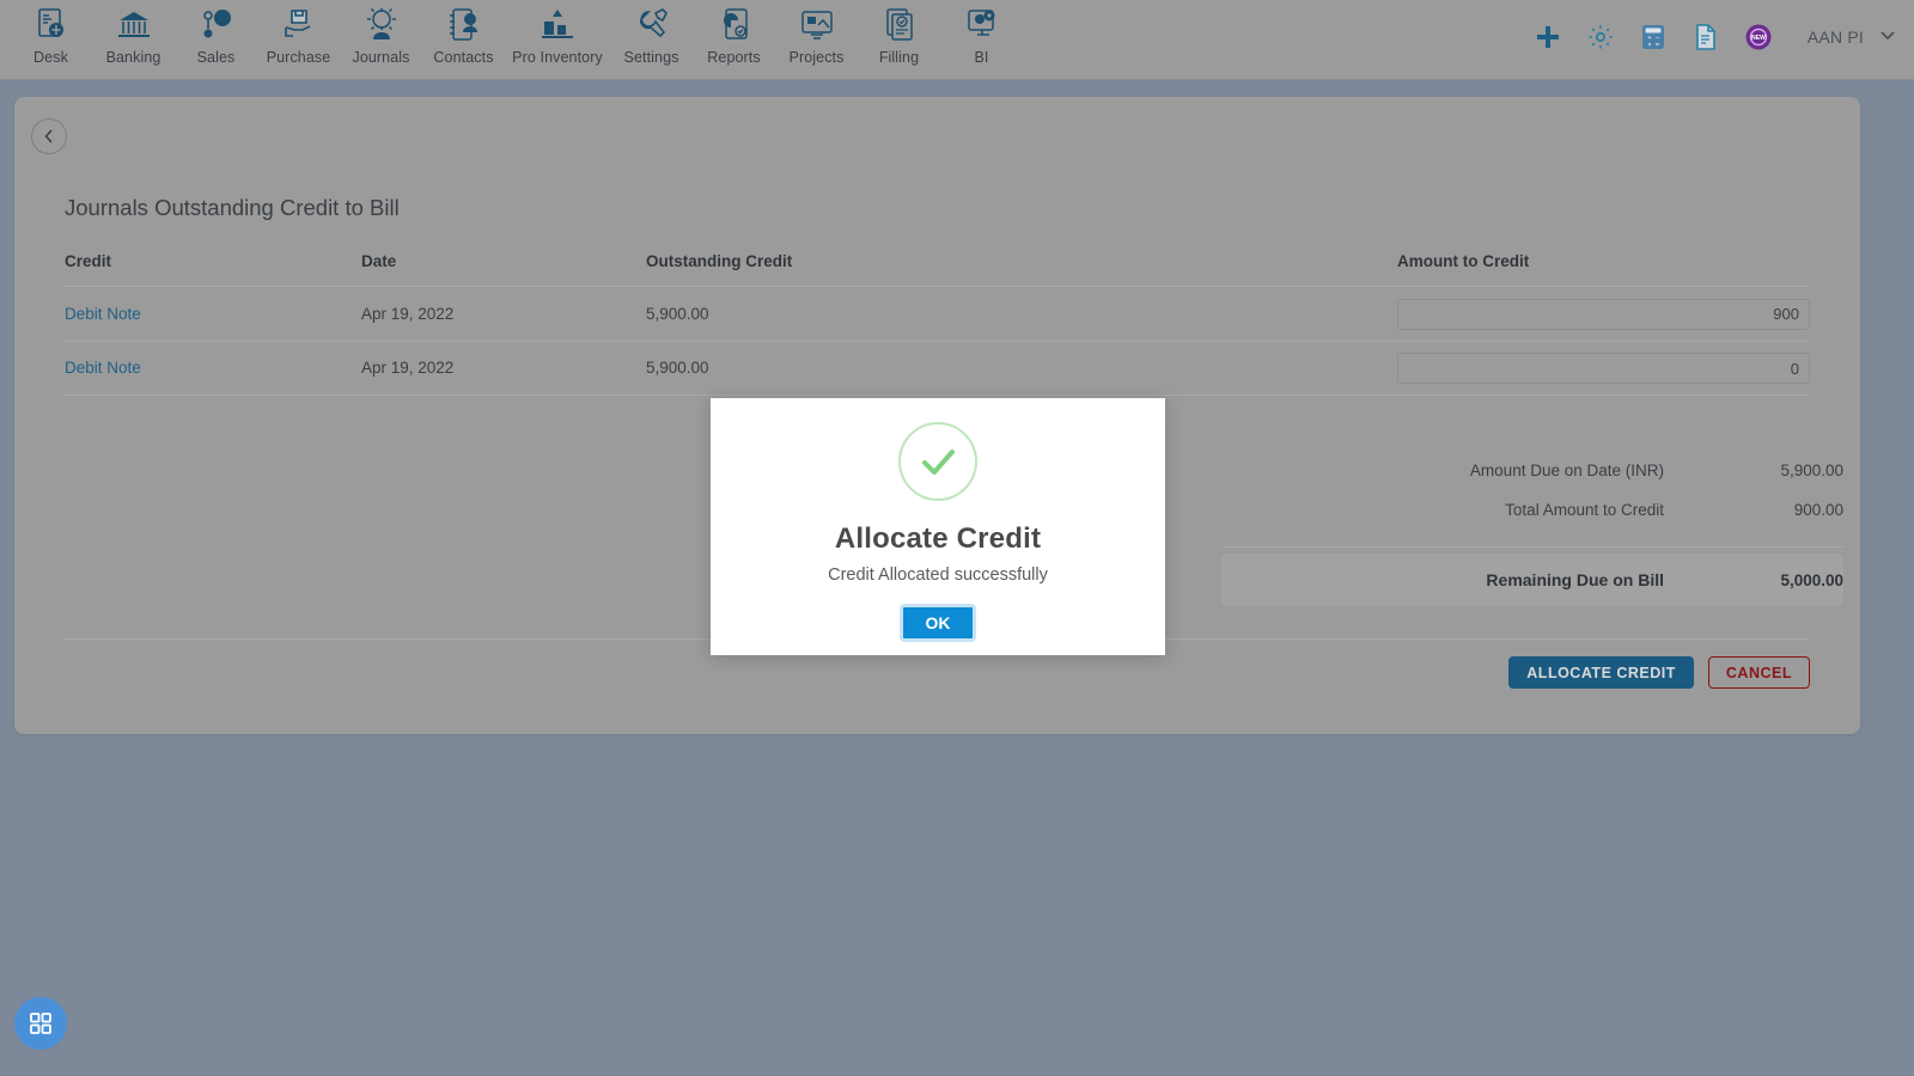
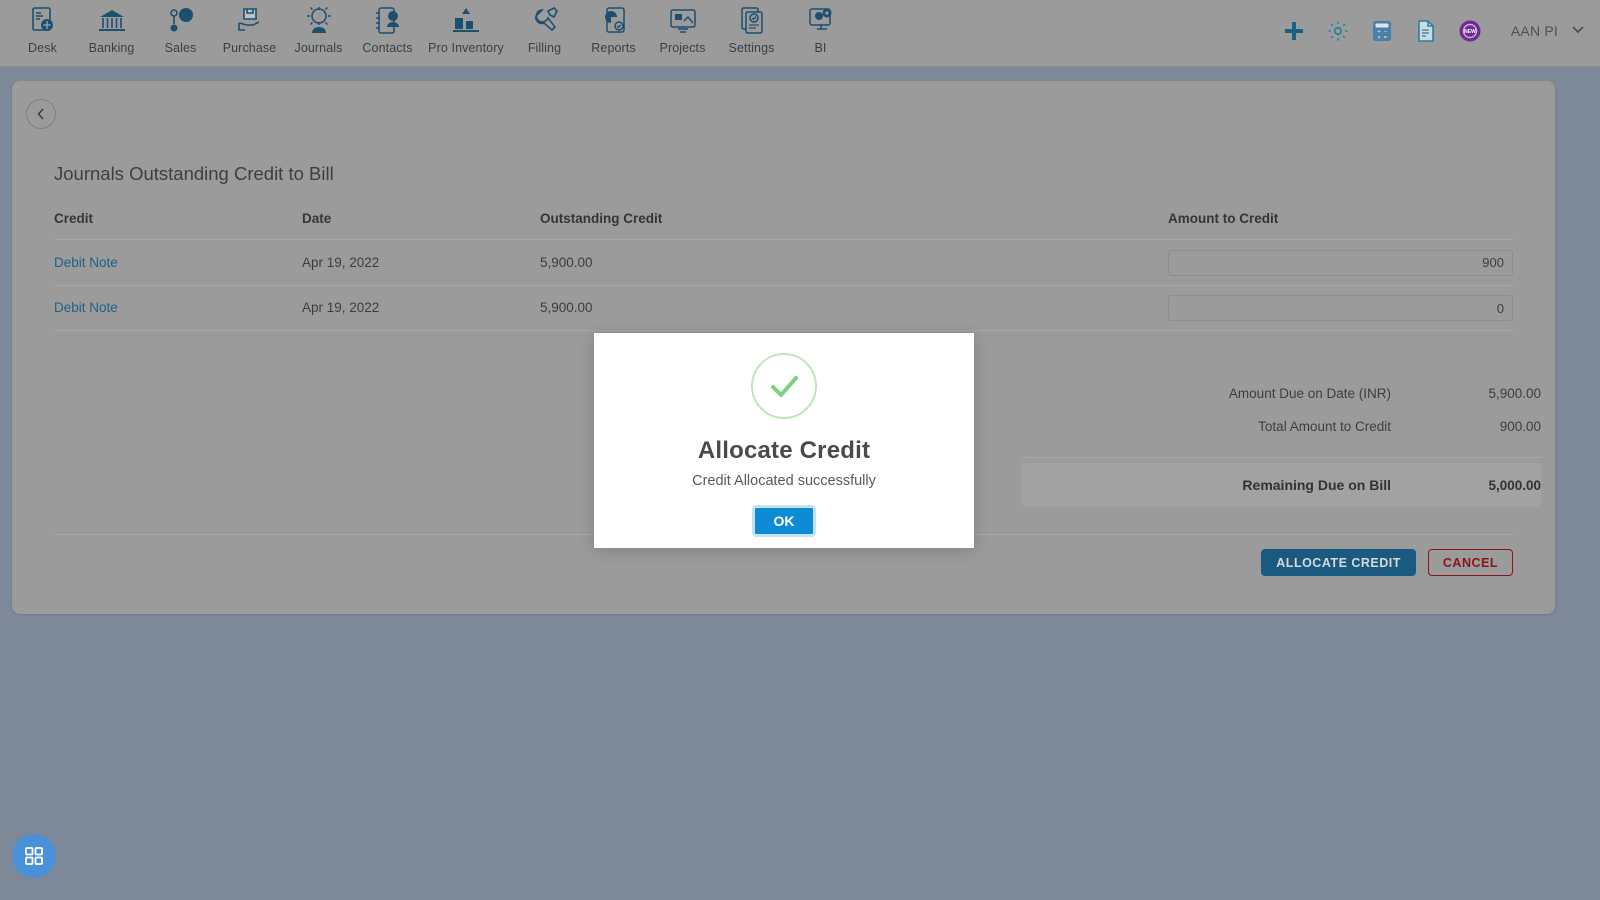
  Desk
  Banking
  Sales
  Purchase
  Journals
  Contacts
  Pro Inventory
- Settings
+ Filling
  Reports
  Projects
- Filling
+ Settings
  BI
  AAN PI
  Journals Outstanding Credit to Bill
  Credit
  Date
  Outstanding Credit
  Amount to Credit
  Debit Note
  Apr 19, 2022
  5,900.00
  900
  Debit Note
  Apr 19, 2022
  5,900.00
  0
  Amount Due on Date (INR)
  5,900.00
  Total Amount to Credit
  900.00
  Remaining Due on Bill
  5,000.00
  ALLOCATE CREDIT
  CANCEL
  Allocate Credit
  Credit Allocated successfully
  OK
